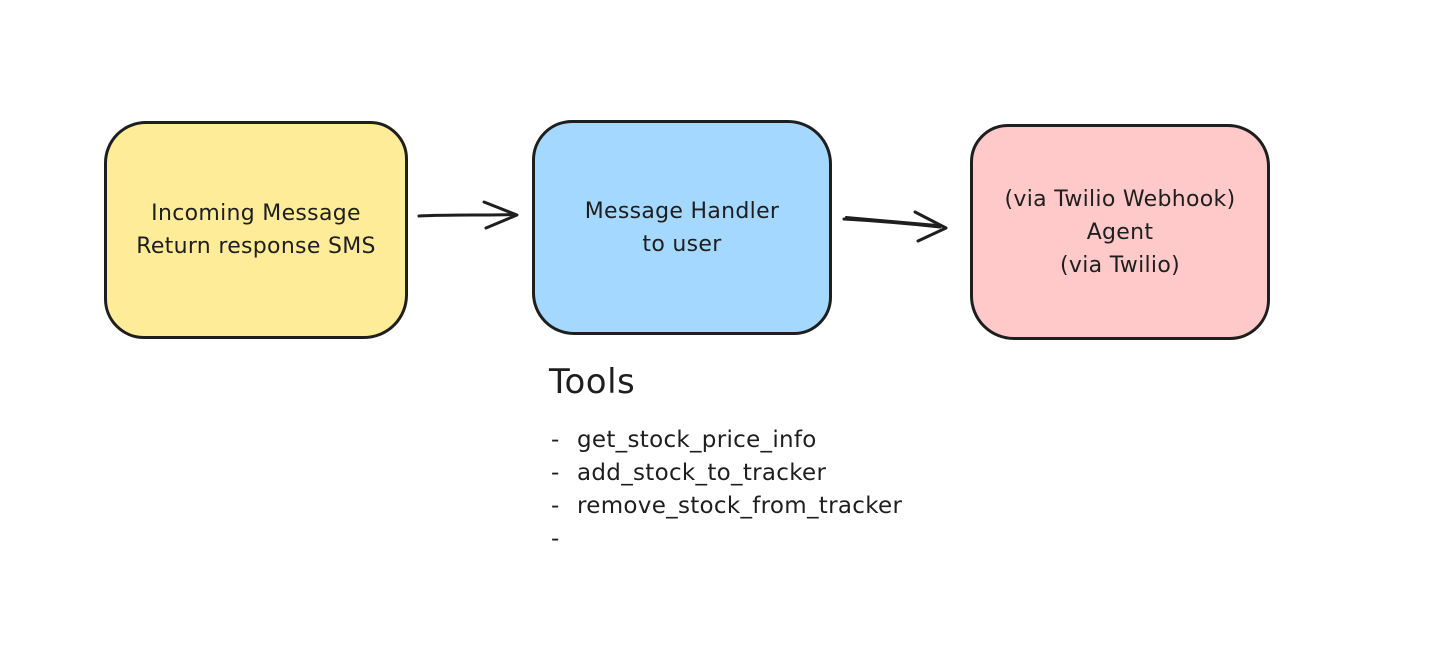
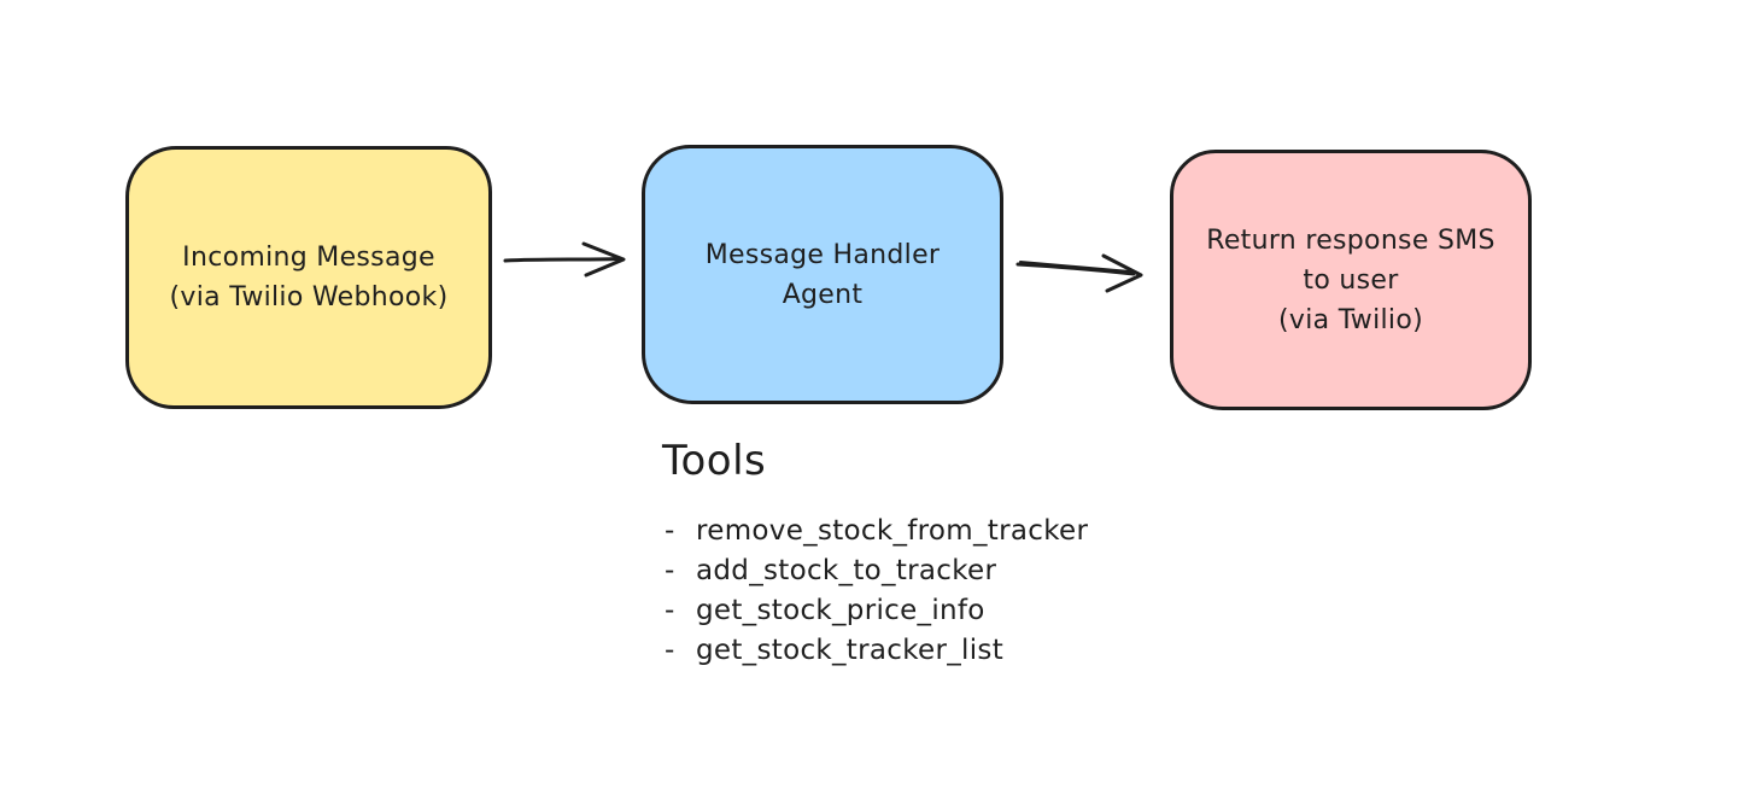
  Incoming Message
- Return response SMS
+ (via Twilio Webhook)
  Message Handler
- to user
+ Agent
- (via Twilio Webhook)
+ Return response SMS
- Agent
+ to user
  (via Twilio)
  Tools
  -
- get_stock_price_info
+ remove_stock_from_tracker
  -
  add_stock_to_tracker
  -
- remove_stock_from_tracker
+ get_stock_price_info
  -
+ get_stock_tracker_list
